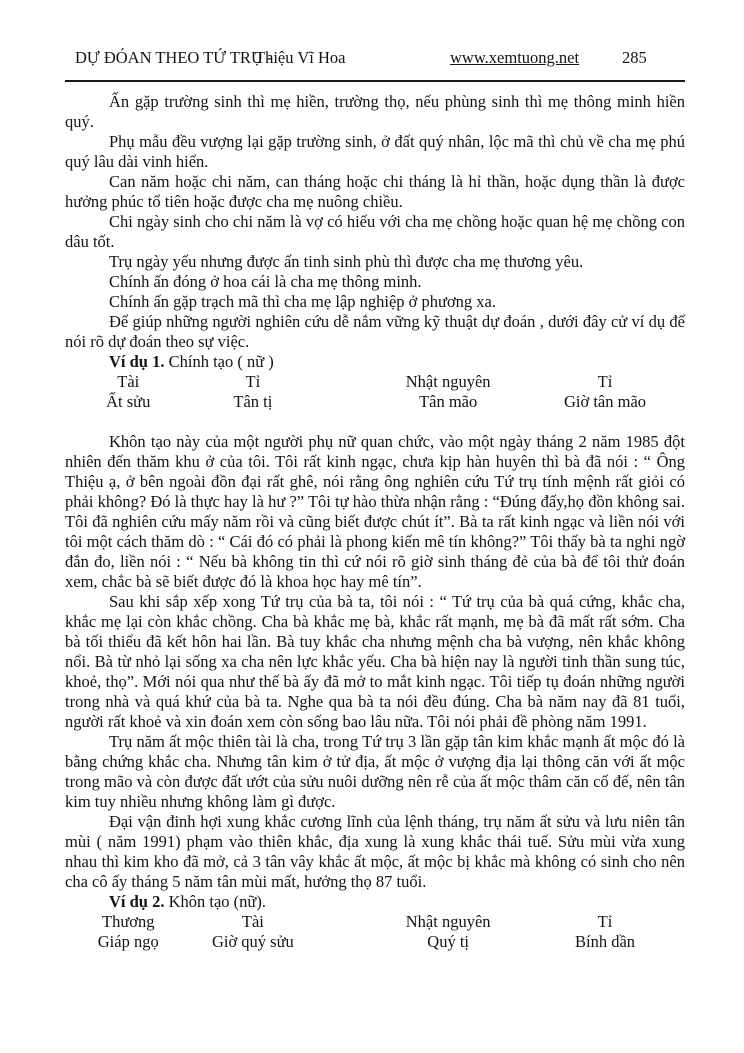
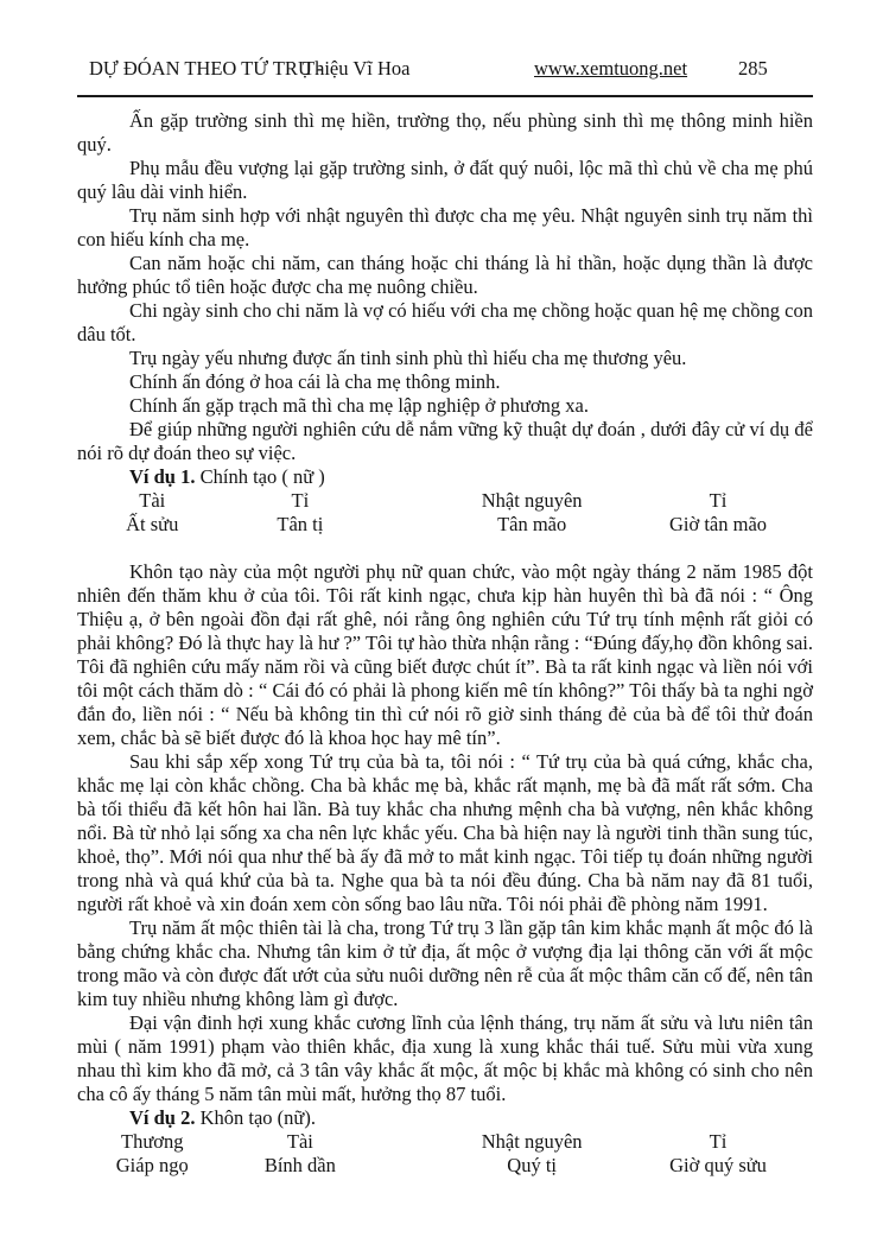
  DỰ ĐÓAN THEO TỨ TRỤ -
  Thiệu Vĩ Hoa
  www.xemtuong.net
  285
  Ấn gặp trường sinh thì mẹ hiền, trường thọ, nếu phùng sinh thì mẹ thông minh hiền quý.
- Phụ mẫu đều vượng lại gặp trường sinh, ở đất quý nhân, lộc mã thì chủ về cha mẹ phú quý lâu dài vinh hiển.
+ Phụ mẫu đều vượng lại gặp trường sinh, ở đất quý nuôi, lộc mã thì chủ về cha mẹ phú quý lâu dài vinh hiển.
+ Trụ năm sinh hợp với nhật nguyên thì được cha mẹ yêu. Nhật nguyên sinh trụ năm thì con hiếu kính cha mẹ.
  Can năm hoặc chi năm, can tháng hoặc chi tháng là hỉ thần, hoặc dụng thần là được hưởng phúc tổ tiên hoặc được cha mẹ nuông chiều.
  Chi ngày sinh cho chi năm là vợ có hiếu với cha mẹ chồng hoặc quan hệ mẹ chồng con dâu tốt.
- Trụ ngày yếu nhưng được ấn tinh sinh phù thì được cha mẹ thương yêu.
+ Trụ ngày yếu nhưng được ấn tinh sinh phù thì hiếu cha mẹ thương yêu.
  Chính ấn đóng ở hoa cái là cha mẹ thông minh.
  Chính ấn gặp trạch mã thì cha mẹ lập nghiệp ở phương xa.
  Để giúp những người nghiên cứu dễ nắm vững kỹ thuật dự đoán , dưới đây cử ví dụ để nói rõ dự đoán theo sự việc.
  Ví dụ 1. Chính tạo ( nữ )
  Tài
  Tỉ
  Nhật nguyên
  Tỉ
  Ất sửu
  Tân tị
  Tân mão
  Giờ tân mão
  Khôn tạo này của một người phụ nữ quan chức, vào một ngày tháng 2 năm 1985 đột nhiên đến thăm khu ở của tôi. Tôi rất kinh ngạc, chưa kịp hàn huyên thì bà đã nói : “ Ông Thiệu ạ, ở bên ngoài đồn đại rất ghê, nói rằng ông nghiên cứu Tứ trụ tính mệnh rất giỏi có phải không? Đó là thực hay là hư ?” Tôi tự hào thừa nhận rằng : “Đúng đấy,họ đồn không sai. Tôi đã nghiên cứu mấy năm rồi và cũng biết được chút ít”. Bà ta rất kinh ngạc và liền nói với tôi một cách thăm dò : “ Cái đó có phải là phong kiến mê tín không?” Tôi thấy bà ta nghi ngờ đắn đo, liền nói : “ Nếu bà không tin thì cứ nói rõ giờ sinh tháng đẻ của bà để tôi thử đoán xem, chắc bà sẽ biết được đó là khoa học hay mê tín”.
  Sau khi sắp xếp xong Tứ trụ của bà ta, tôi nói : “ Tứ trụ của bà quá cứng, khắc cha, khắc mẹ lại còn khắc chồng. Cha bà khắc mẹ bà, khắc rất mạnh, mẹ bà đã mất rất sớm. Cha bà tối thiểu đã kết hôn hai lần. Bà tuy khắc cha nhưng mệnh cha bà vượng, nên khắc không nổi. Bà từ nhỏ lại sống xa cha nên lực khắc yếu. Cha bà hiện nay là người tinh thần sung túc, khoẻ, thọ”. Mới nói qua như thế bà ấy đã mở to mắt kinh ngạc. Tôi tiếp tụ đoán những người trong nhà và quá khứ của bà ta. Nghe qua bà ta nói đều đúng. Cha bà năm nay đã 81 tuổi, người rất khoẻ và xin đoán xem còn sống bao lâu nữa. Tôi nói phải đề phòng năm 1991.
  Trụ năm ất mộc thiên tài là cha, trong Tứ trụ 3 lần gặp tân kim khắc mạnh ất mộc đó là bằng chứng khắc cha. Nhưng tân kim ở tử địa, ất mộc ở vượng địa lại thông căn với ất mộc trong mão và còn được đất ướt của sửu nuôi dưỡng nên rễ của ất mộc thâm căn cố đế, nên tân kim tuy nhiều nhưng không làm gì được.
  Đại vận đinh hợi xung khắc cương lĩnh của lệnh tháng, trụ năm ất sửu và lưu niên tân mùi ( năm 1991) phạm vào thiên khắc, địa xung là xung khắc thái tuế. Sửu mùi vừa xung nhau thì kim kho đã mở, cả 3 tân vây khắc ất mộc, ất mộc bị khắc mà không có sinh cho nên cha cô ấy tháng 5 năm tân mùi mất, hưởng thọ 87 tuổi.
  Ví dụ 2. Khôn tạo (nữ).
  Thương
  Tài
  Nhật nguyên
  Tỉ
  Giáp ngọ
- Giờ quý sửu
+ Bính dần
  Quý tị
- Bính dần
+ Giờ quý sửu
